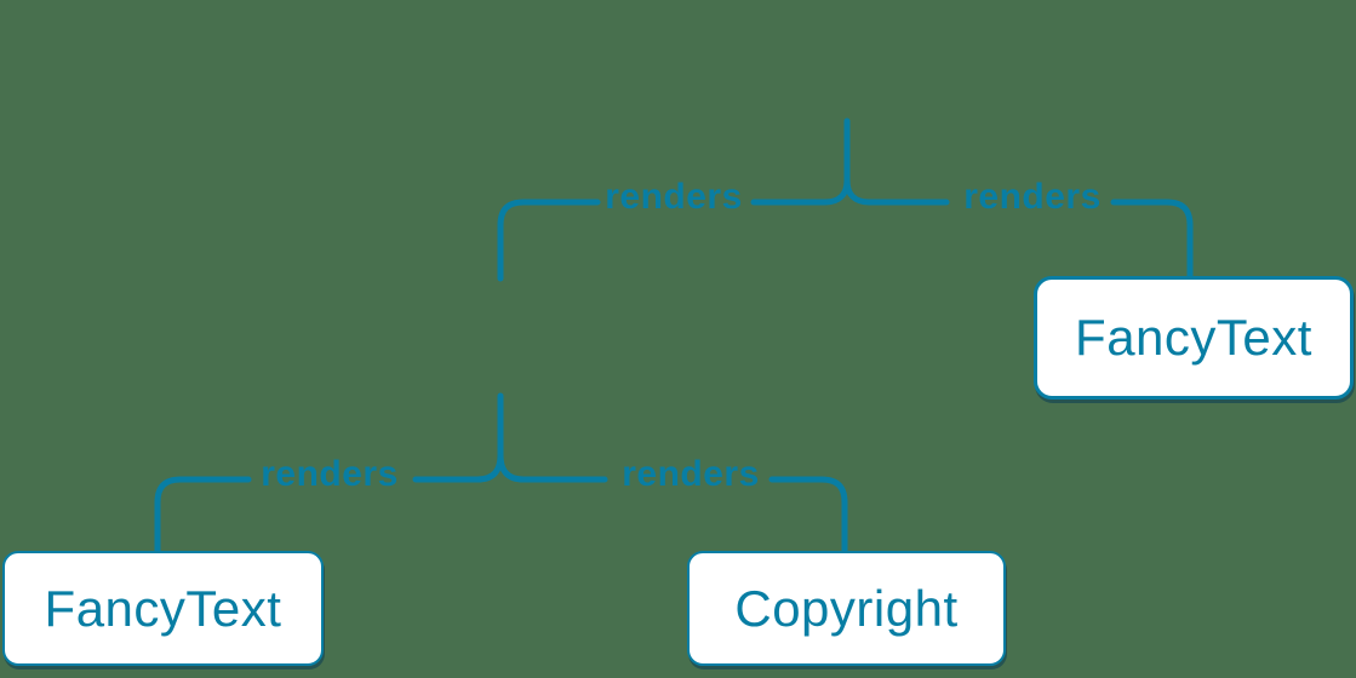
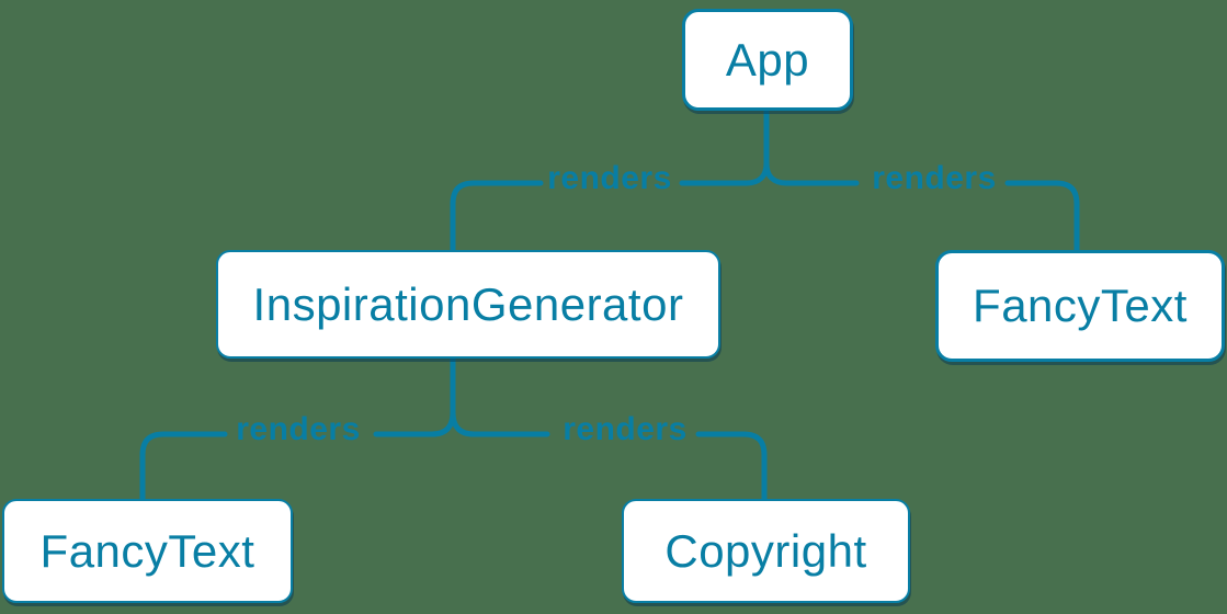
+ App
+ InspirationGenerator
  FancyText
  FancyText
  Copyright
  renders
  renders
  renders
  renders
